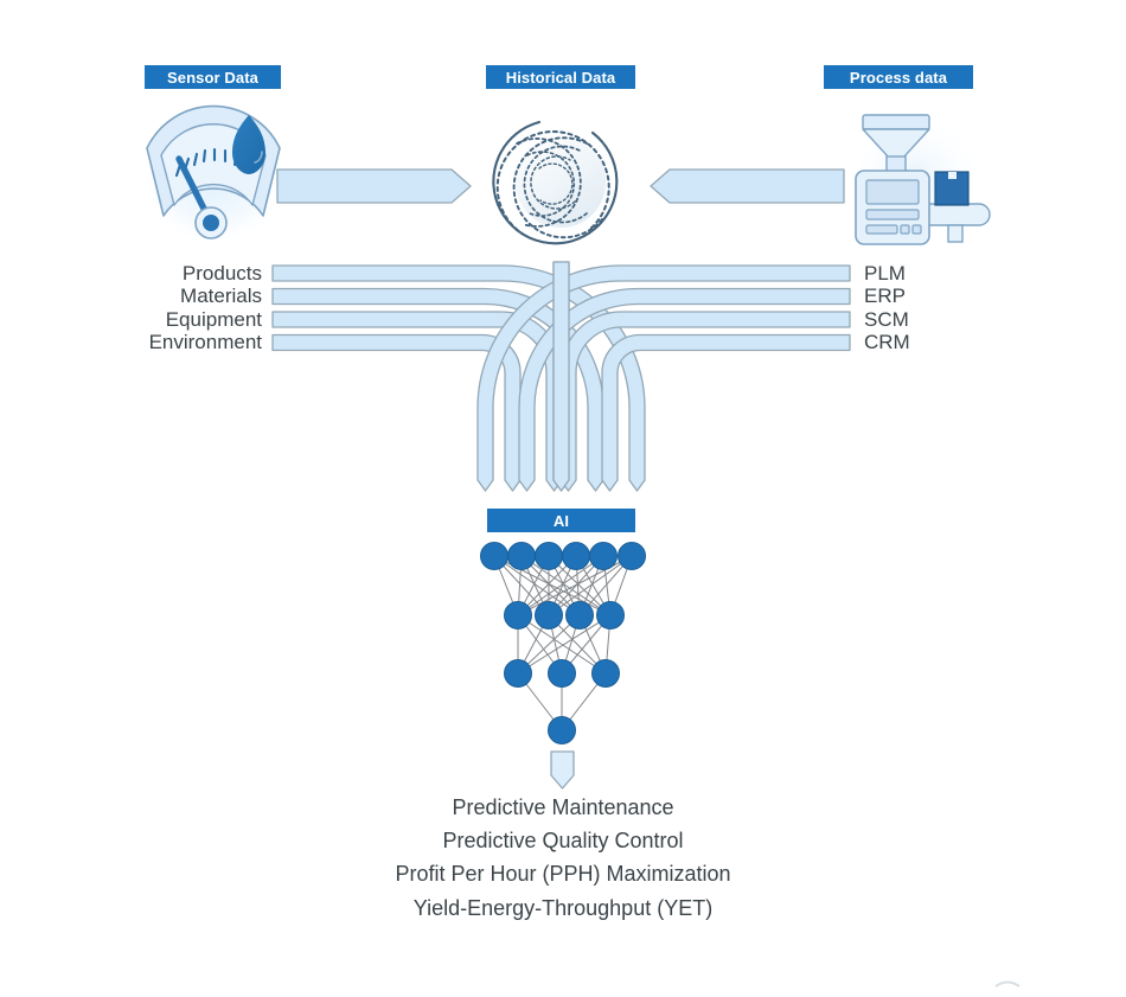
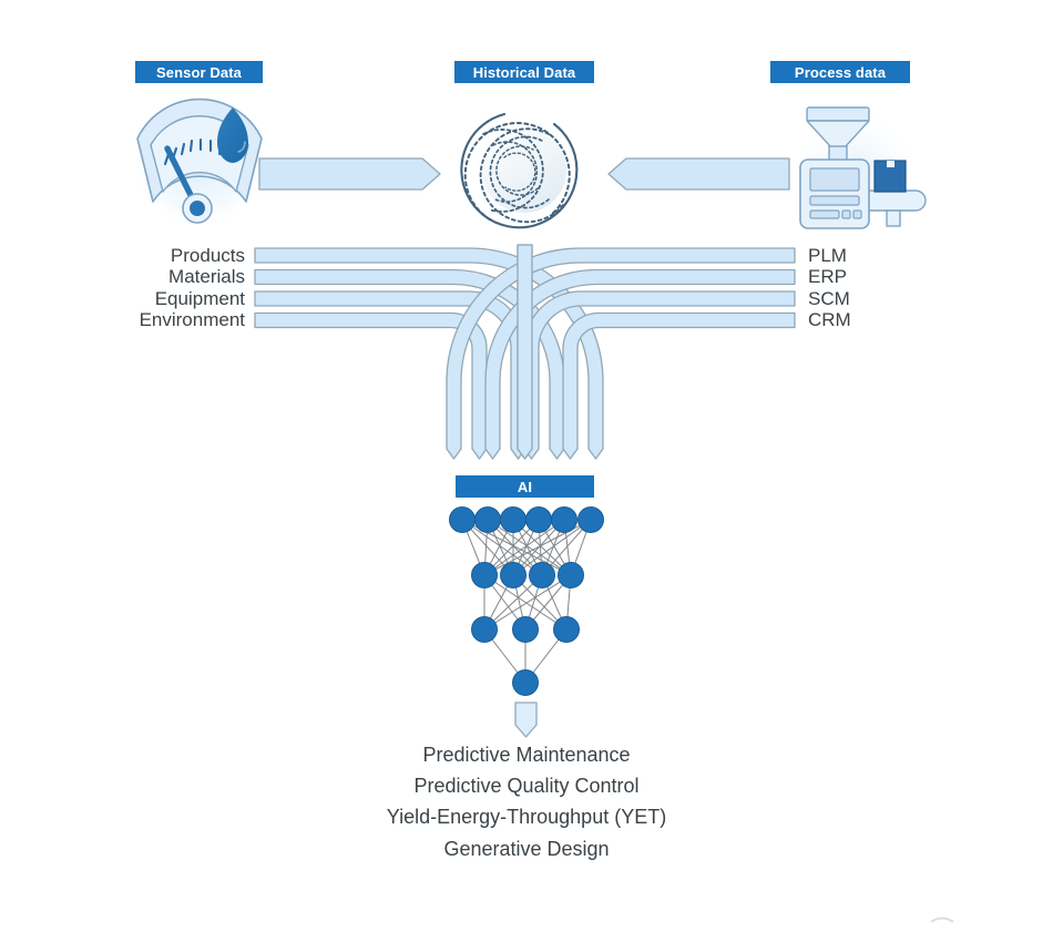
  Sensor Data
  Historical Data
  Process data
  AI
  Products
  Materials
  Equipment
  Environment
  PLM
  ERP
  SCM
  CRM
  Predictive Maintenance
  Predictive Quality Control
- Profit Per Hour (PPH) Maximization
  Yield-Energy-Throughput (YET)
+ Generative Design
